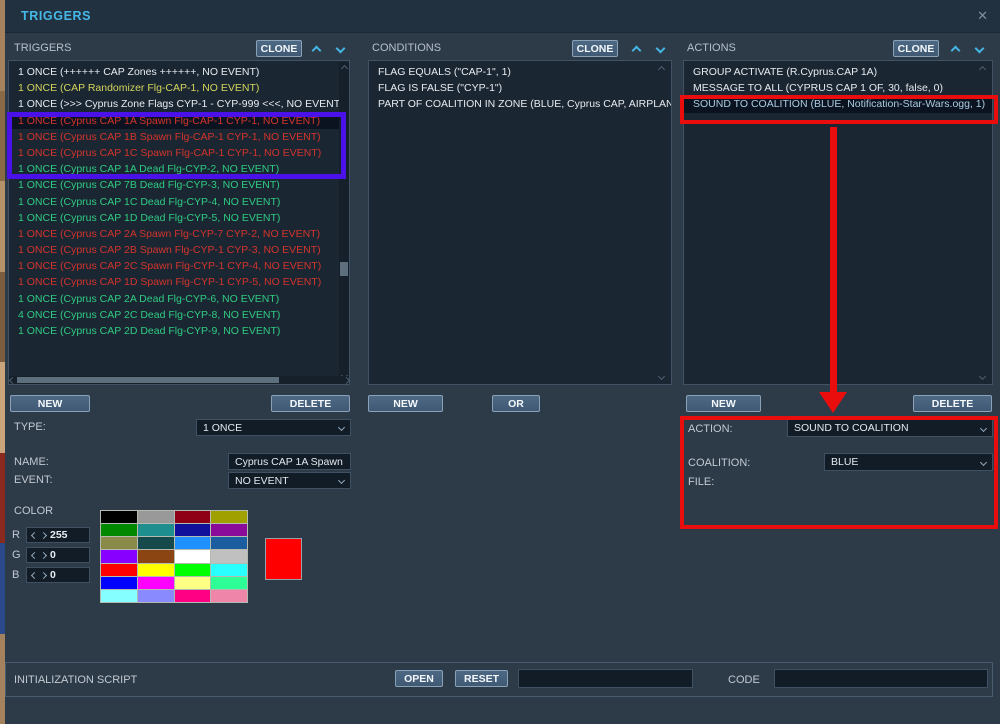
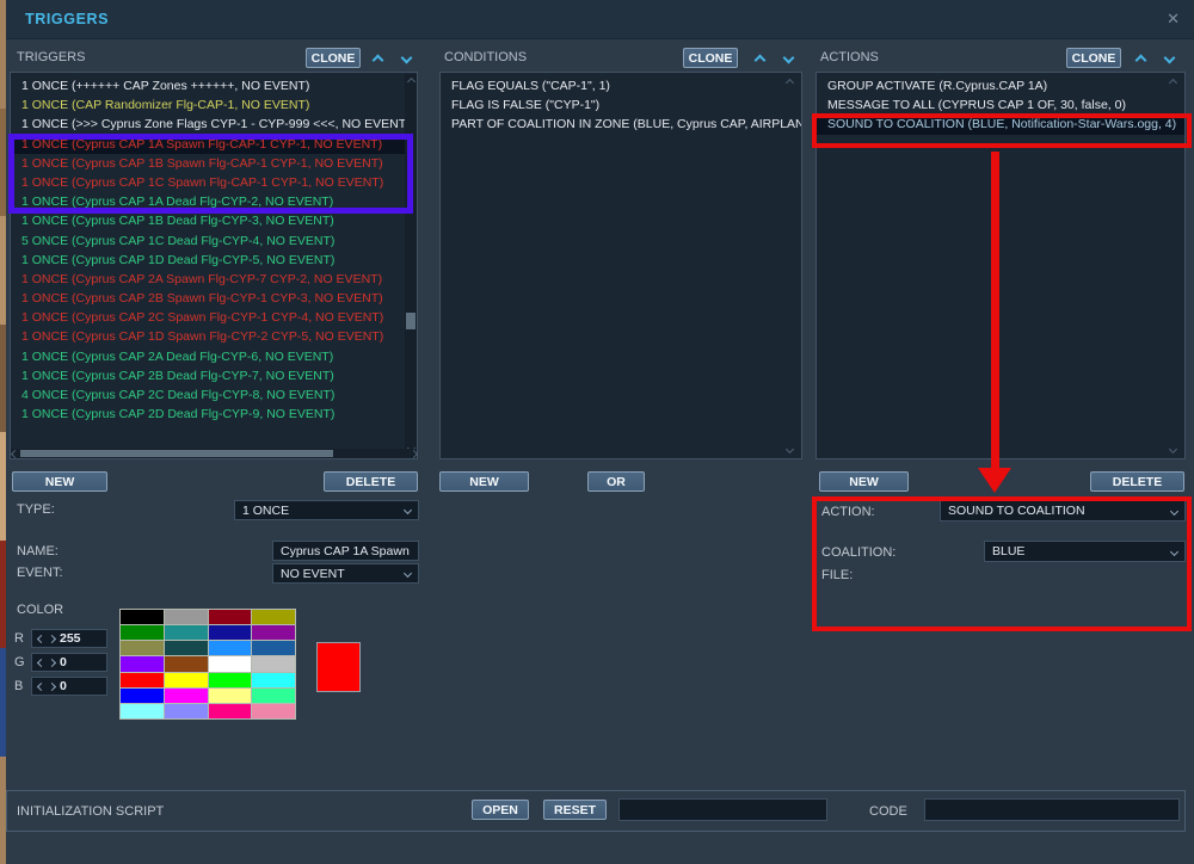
  TRIGGERS
  ✕
  TRIGGERS
  CLONE
  1 ONCE (++++++ CAP Zones ++++++, NO EVENT)
  1 ONCE (CAP Randomizer Flg-CAP-1, NO EVENT)
  1 ONCE (>>> Cyprus Zone Flags CYP-1 - CYP-999 <<<, NO EVENT
  1 ONCE (Cyprus CAP 1A Spawn Flg-CAP-1 CYP-1, NO EVENT)
  1 ONCE (Cyprus CAP 1B Spawn Flg-CAP-1 CYP-1, NO EVENT)
  1 ONCE (Cyprus CAP 1C Spawn Flg-CAP-1 CYP-1, NO EVENT)
  1 ONCE (Cyprus CAP 1A Dead Flg-CYP-2, NO EVENT)
- 1 ONCE (Cyprus CAP 7B Dead Flg-CYP-3, NO EVENT)
+ 1 ONCE (Cyprus CAP 1B Dead Flg-CYP-3, NO EVENT)
- 1 ONCE (Cyprus CAP 1C Dead Flg-CYP-4, NO EVENT)
+ 5 ONCE (Cyprus CAP 1C Dead Flg-CYP-4, NO EVENT)
  1 ONCE (Cyprus CAP 1D Dead Flg-CYP-5, NO EVENT)
  1 ONCE (Cyprus CAP 2A Spawn Flg-CYP-7 CYP-2, NO EVENT)
  1 ONCE (Cyprus CAP 2B Spawn Flg-CYP-1 CYP-3, NO EVENT)
  1 ONCE (Cyprus CAP 2C Spawn Flg-CYP-1 CYP-4, NO EVENT)
- 1 ONCE (Cyprus CAP 1D Spawn Flg-CYP-1 CYP-5, NO EVENT)
+ 1 ONCE (Cyprus CAP 1D Spawn Flg-CYP-2 CYP-5, NO EVENT)
  1 ONCE (Cyprus CAP 2A Dead Flg-CYP-6, NO EVENT)
+ 1 ONCE (Cyprus CAP 2B Dead Flg-CYP-7, NO EVENT)
  4 ONCE (Cyprus CAP 2C Dead Flg-CYP-8, NO EVENT)
  1 ONCE (Cyprus CAP 2D Dead Flg-CYP-9, NO EVENT)
  NEW
  DELETE
  TYPE:
  1 ONCE
  NAME:
  Cyprus CAP 1A Spawn
  EVENT:
  NO EVENT
  COLOR
  R
  255
  G
  0
  B
  0
  CONDITIONS
  CLONE
  FLAG EQUALS ("CAP-1", 1)
  FLAG IS FALSE ("CYP-1")
  PART OF COALITION IN ZONE (BLUE, Cyprus CAP, AIRPLAN
  NEW
  OR
  ACTIONS
  CLONE
  GROUP ACTIVATE (R.Cyprus.CAP 1A)
  MESSAGE TO ALL (CYPRUS CAP 1 OF, 30, false, 0)
- SOUND TO COALITION (BLUE, Notification-Star-Wars.ogg, 1)
+ SOUND TO COALITION (BLUE, Notification-Star-Wars.ogg, 4)
  NEW
  DELETE
  ACTION:
  SOUND TO COALITION
  COALITION:
  BLUE
  FILE:
  INITIALIZATION SCRIPT
  OPEN
  RESET
  CODE
